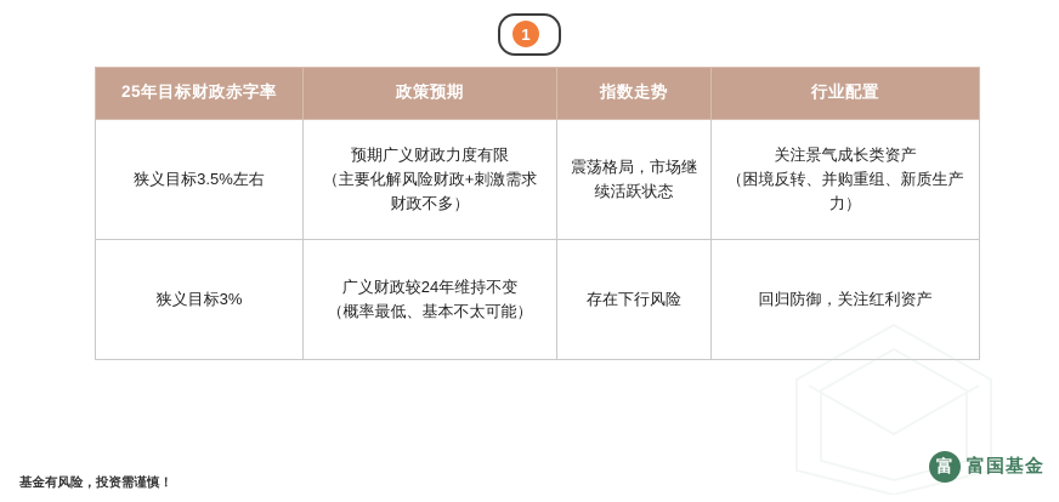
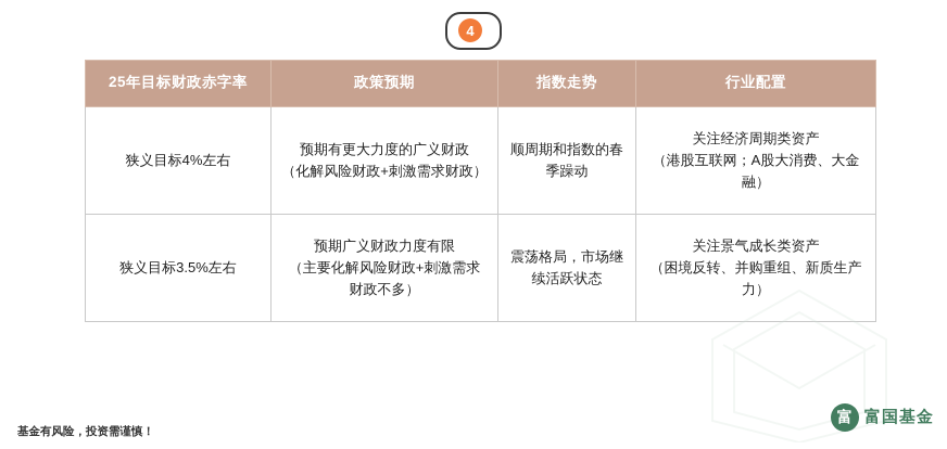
- 1
+ 4
  25年目标财政赤字率	政策预期	指数走势	行业配置
+ 狭义目标4%左右	预期有更大力度的广义财政 （化解风险财政+刺激需求财政）	顺周期和指数的春 季躁动	关注经济周期类资产 （港股互联网；A股大消费、大金融）
  狭义目标3.5%左右	预期广义财政力度有限 （主要化解风险财政+刺激需求 财政不多）	震荡格局，市场继 续活跃状态	关注景气成长类资产 （困境反转、并购重组、新质生产力）
- 狭义目标3%	广义财政较24年维持不变 （概率最低、基本不太可能）	存在下行风险	回归防御，关注红利资产
  基金有风险，投资需谨慎！
  富
  富国基金
